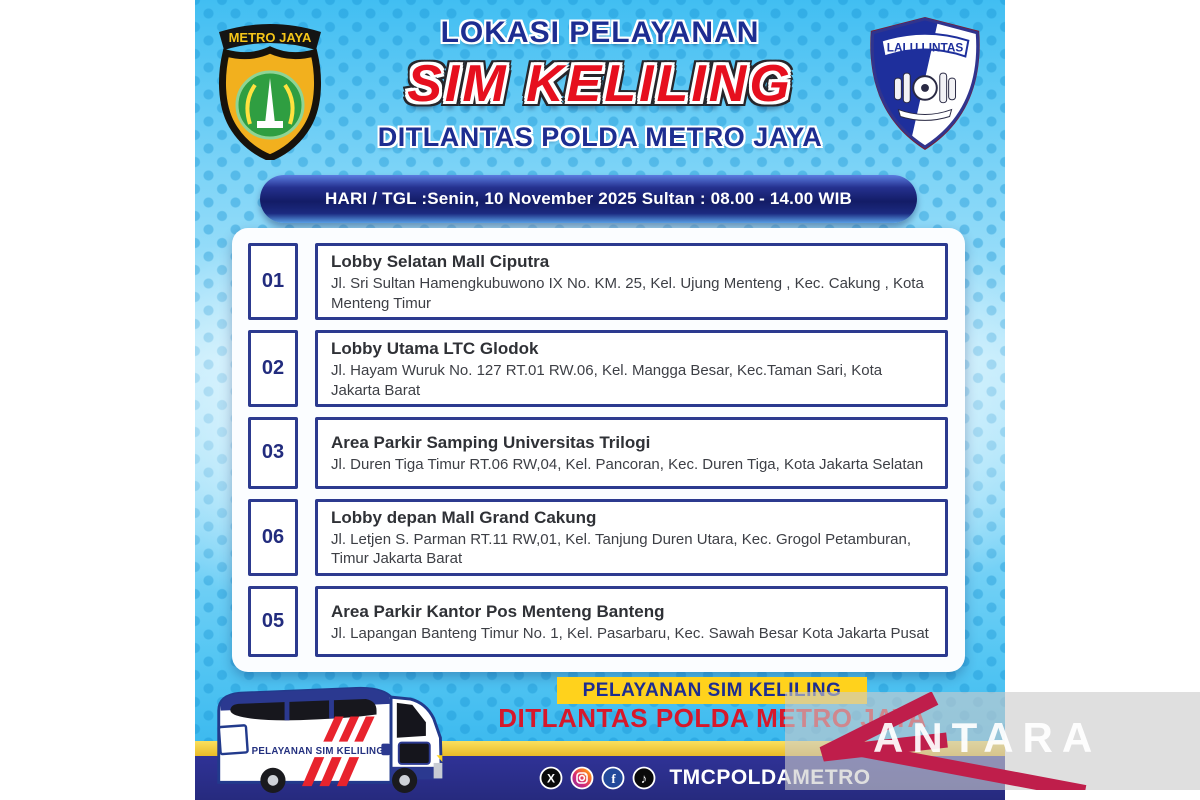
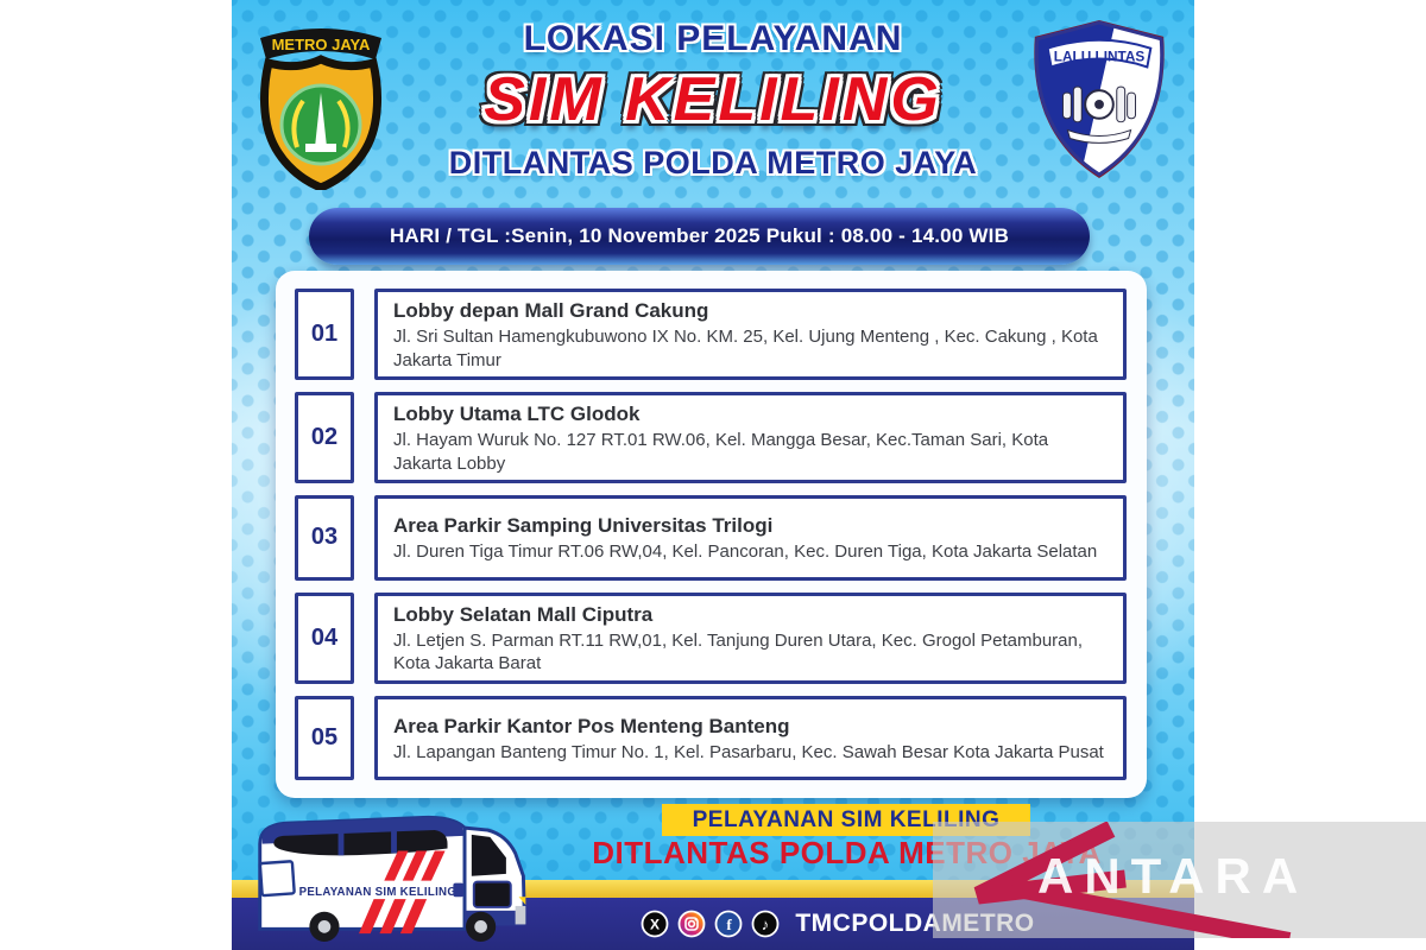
  METRO JAYA
  LALU LINTAS
  LOKASI PELAYANAN
  SIM KELILING
  DITLANTAS POLDA METRO JAYA
- HARI / TGL :Senin, 10 November 2025 Sultan : 08.00 - 14.00 WIB
+ HARI / TGL :Senin, 10 November 2025 Pukul : 08.00 - 14.00 WIB
  01
- Lobby Selatan Mall Ciputra
+ Lobby depan Mall Grand Cakung
- Jl. Sri Sultan Hamengkubuwono IX No. KM. 25, Kel. Ujung Menteng , Kec. Cakung , Kota Menteng Timur
+ Jl. Sri Sultan Hamengkubuwono IX No. KM. 25, Kel. Ujung Menteng , Kec. Cakung , Kota Jakarta Timur
  02
  Lobby Utama LTC Glodok
- Jl. Hayam Wuruk No. 127 RT.01 RW.06, Kel. Mangga Besar, Kec.Taman Sari, Kota Jakarta Barat
+ Jl. Hayam Wuruk No. 127 RT.01 RW.06, Kel. Mangga Besar, Kec.Taman Sari, Kota Jakarta Lobby
  03
  Area Parkir Samping Universitas Trilogi
  Jl. Duren Tiga Timur RT.06 RW,04, Kel. Pancoran, Kec. Duren Tiga, Kota Jakarta Selatan
- 06
+ 04
- Lobby depan Mall Grand Cakung
+ Lobby Selatan Mall Ciputra
- Jl. Letjen S. Parman RT.11 RW,01, Kel. Tanjung Duren Utara, Kec. Grogol Petamburan, Timur Jakarta Barat
+ Jl. Letjen S. Parman RT.11 RW,01, Kel. Tanjung Duren Utara, Kec. Grogol Petamburan, Kota Jakarta Barat
  05
  Area Parkir Kantor Pos Menteng Banteng
  Jl. Lapangan Banteng Timur No. 1, Kel. Pasarbaru, Kec. Sawah Besar Kota Jakarta Pusat
  X
  f
  ♪
  TMCPOLDAMETRO
  PELAYANAN SIM KELILING
  DITLANTAS POLDA METRO JA
  PELAYANAN SIM KELILING
  ANTARA
